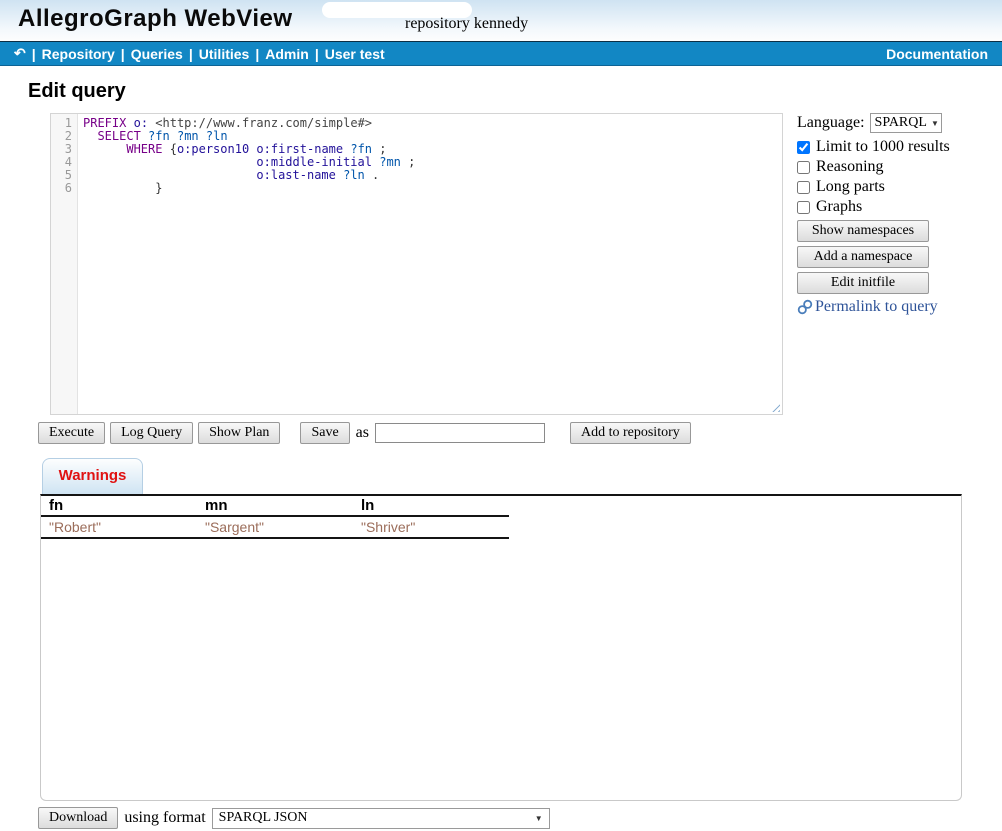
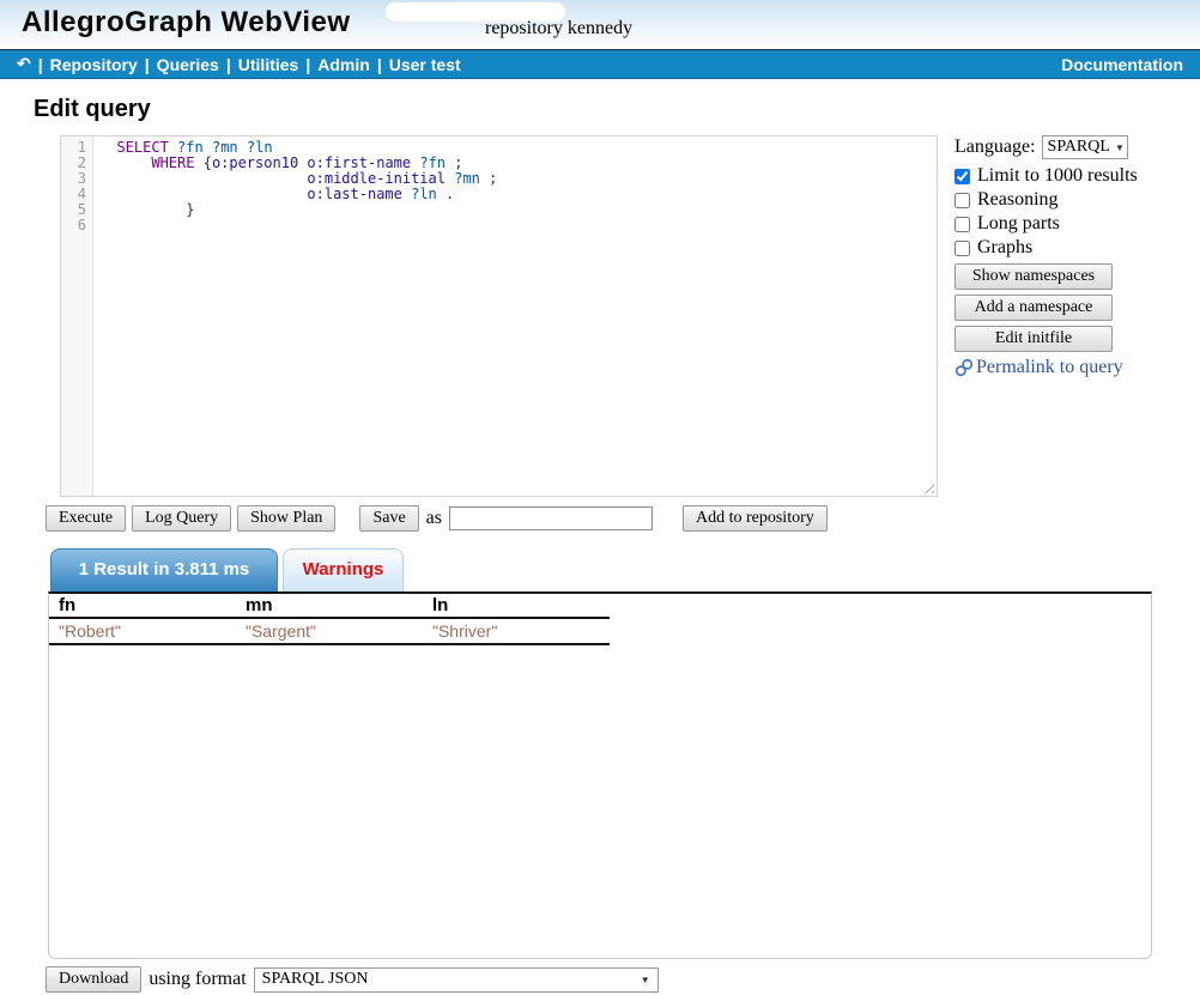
  AllegroGraph WebView
  repository kennedy
  ↶
  |
  Repository
  |
  Queries
  |
  Utilities
  |
  Admin
  |
  User test
  Documentation
  Edit query
  1
  2
  3
  4
  5
  6
- PREFIX o: <http://www.franz.com/simple#>
  SELECT ?fn ?mn ?ln
  WHERE {o:person10 o:first-name ?fn ;
  o:middle-initial ?mn ;
  o:last-name ?ln .
  }
  Language:
  SPARQL
  ▼
  Limit to 1000 results
  Reasoning
  Long parts
  Graphs
  Show namespaces
  Add a namespace
  Edit initfile
  Permalink to query
  Execute
  Log Query
  Show Plan
  Save
  as
  Add to repository
+ 1 Result in 3.811 ms
  Warnings
  fn	mn	ln
  "Robert"	"Sargent"	"Shriver"
  Download
  using format
  SPARQL JSON
  ▼
